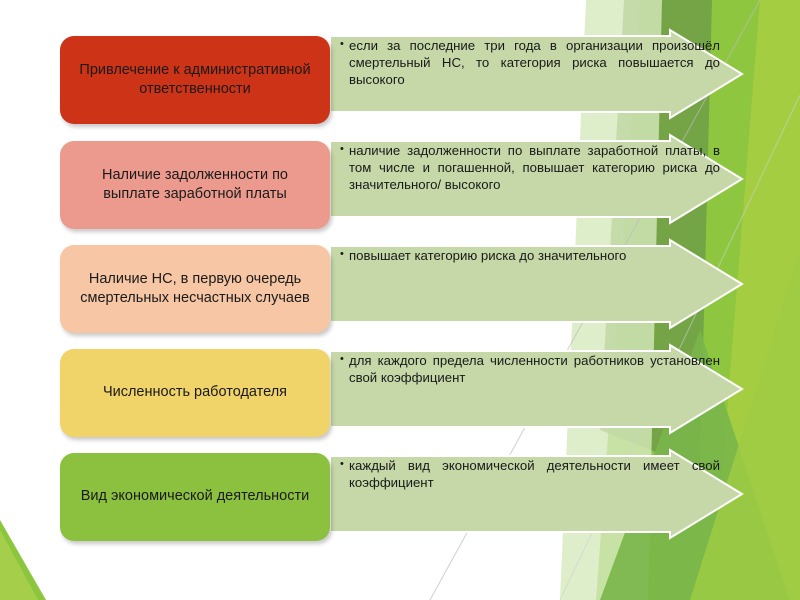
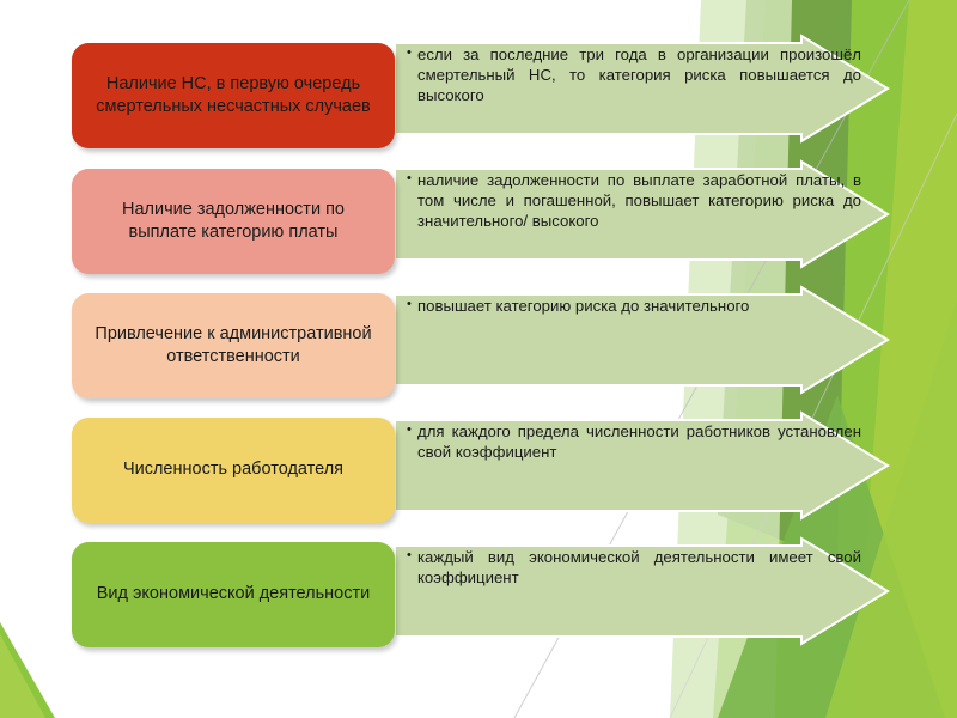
  •
  если за последние три года в организации произошёл смертельный НС, то категория риска повышается до высокого
- Привлечение к административной ответственности
+ Наличие НС, в первую очередь смертельных несчастных случаев
  •
  наличие задолженности по выплате заработной платы, в том числе и погашенной, повышает категорию риска до значительного/ высокого
- Наличие задолженности по выплате заработной платы
+ Наличие задолженности по выплате категорию платы
  •
  повышает категорию риска до значительного
- Наличие НС, в первую очередь смертельных несчастных случаев
+ Привлечение к административной ответственности
  •
  для каждого предела численности работников установлен свой коэффициент
  Численность работодателя
  •
  каждый вид экономической деятельности имеет свой коэффициент
  Вид экономической деятельности
